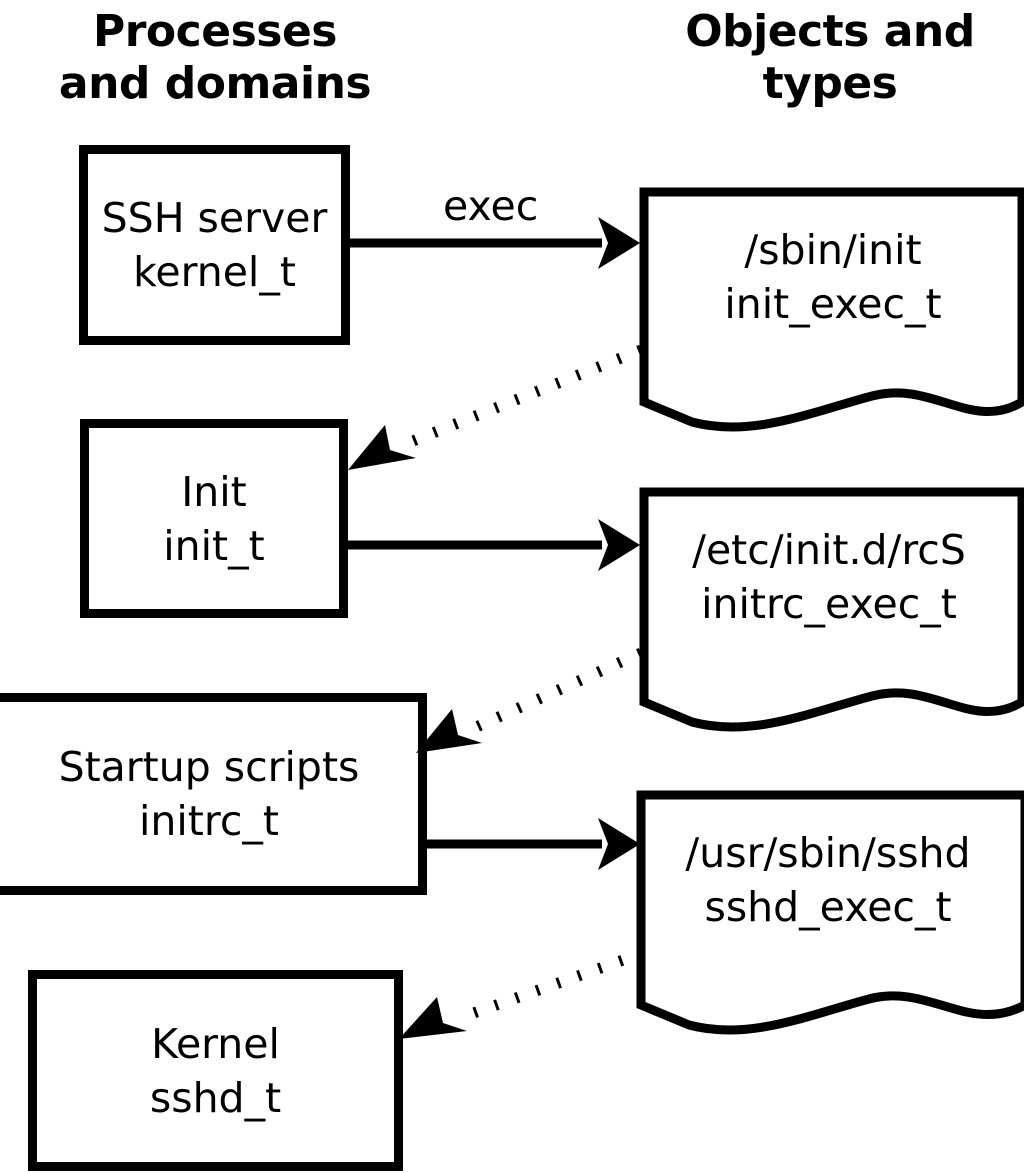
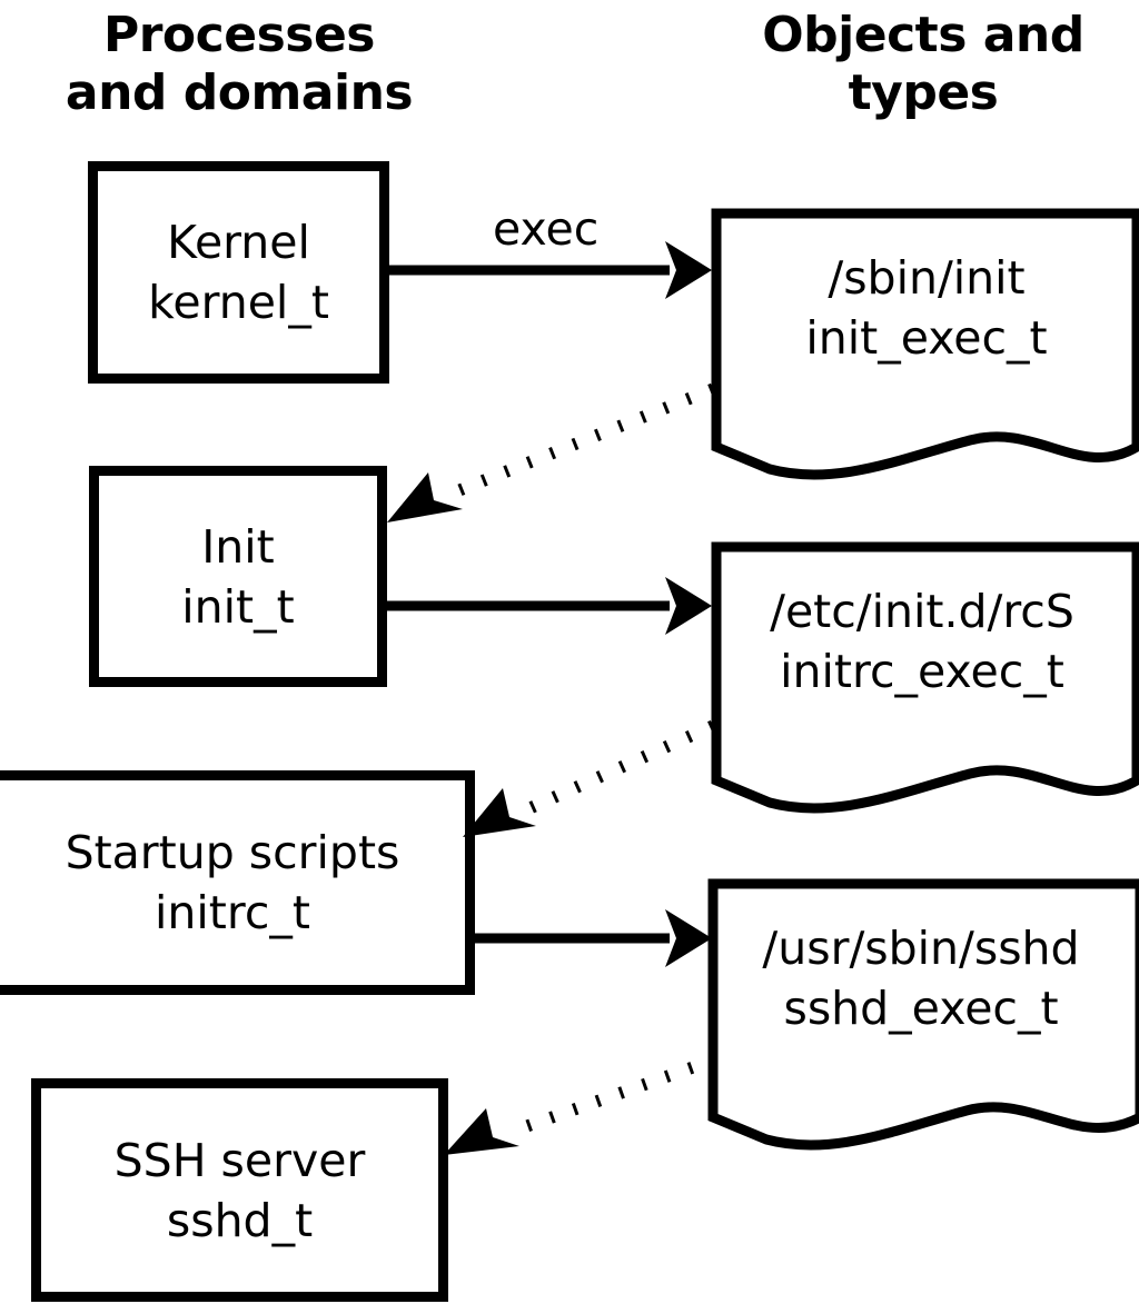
  Processes
  and domains
  Objects and
  types
- SSH server
+ Kernel
  kernel_t
  Init
  init_t
  Startup scripts
  initrc_t
- Kernel
+ SSH server
  sshd_t
  /sbin/init
  init_exec_t
  /etc/init.d/rcS
  initrc_exec_t
  /usr/sbin/sshd
  sshd_exec_t
  exec
